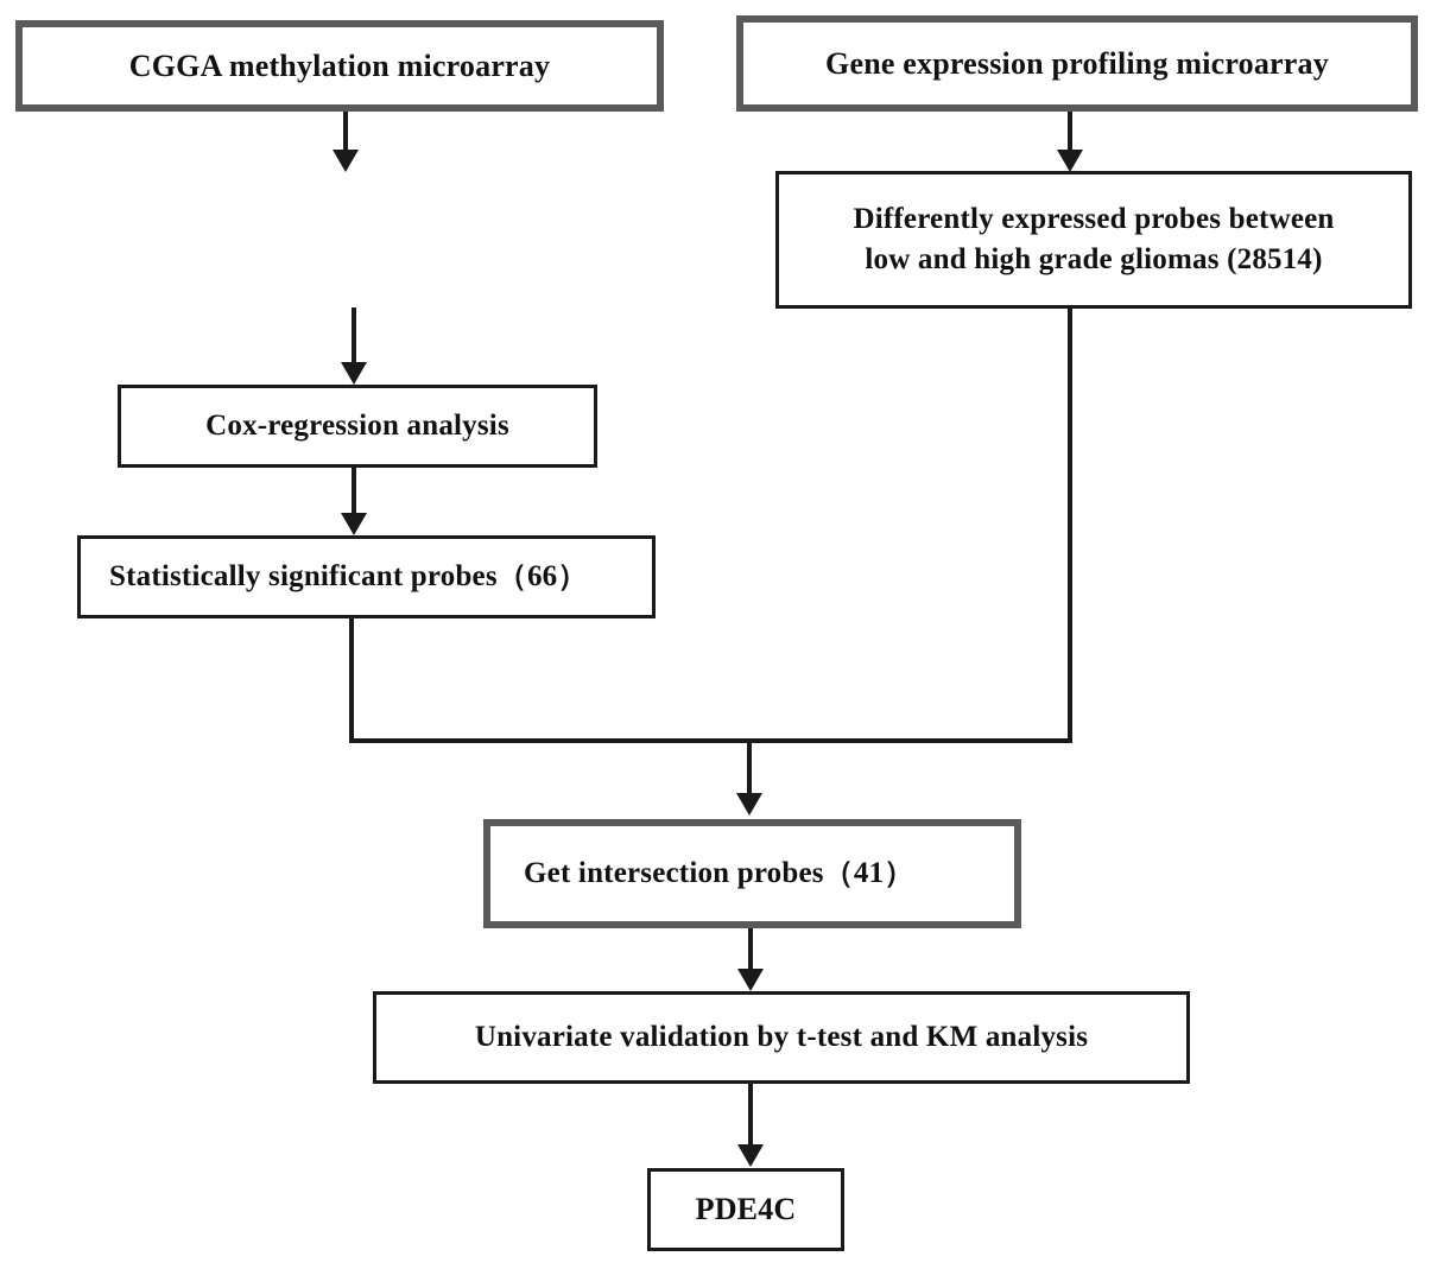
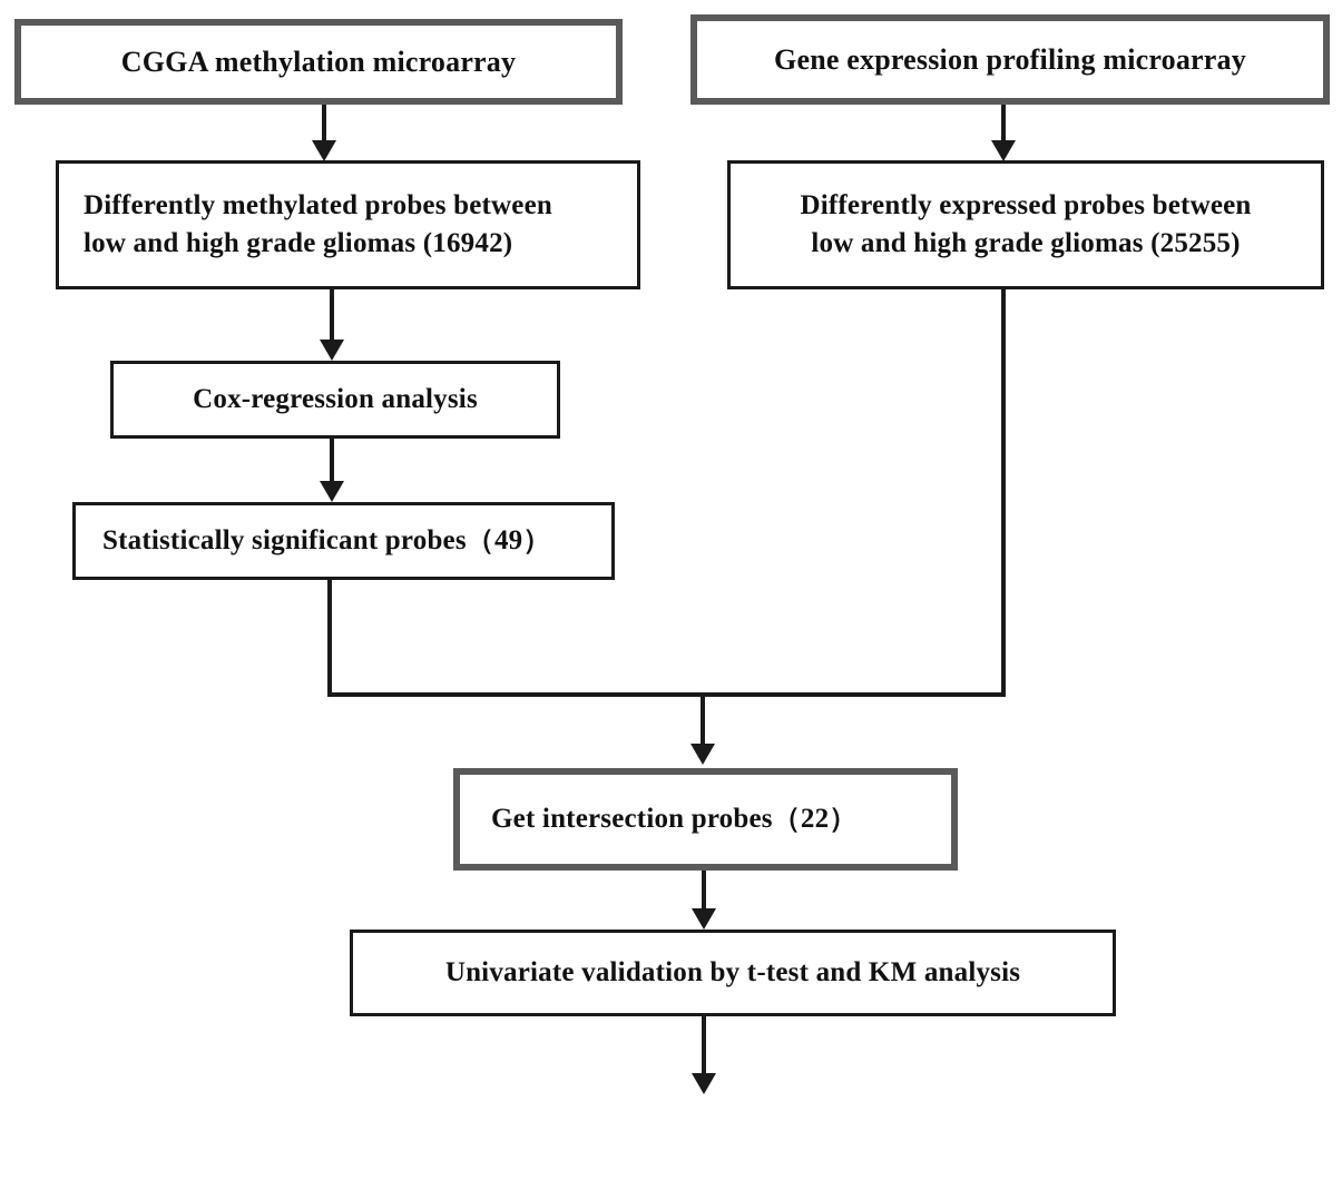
  CGGA methylation microarray
  Gene expression profiling microarray
+ Differently methylated probes between
+ low and high grade gliomas (16942)
  Differently expressed probes between
- low and high grade gliomas (28514)
+ low and high grade gliomas (25255)
  Cox-regression analysis
- Statistically significant probes（66）
+ Statistically significant probes（49）
- Get intersection probes（41）
+ Get intersection probes（22）
  Univariate validation by t-test and KM analysis
- PDE4C
